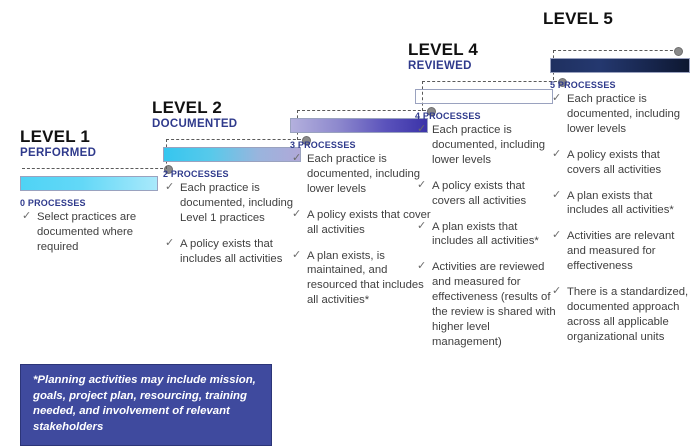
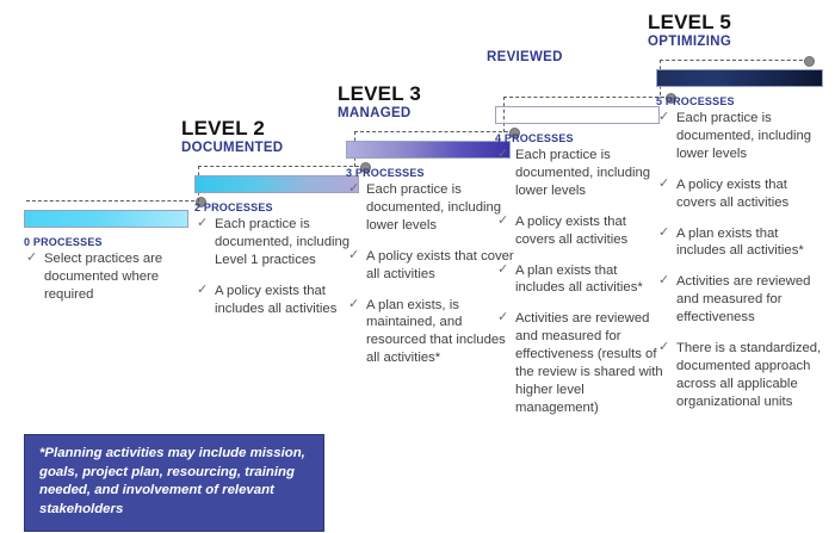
- LEVEL 1
- PERFORMED
  0 PROCESSES
  ✓
  Select practices are documented where required
  LEVEL 2
  DOCUMENTED
  2 PROCESSES
  ✓
  Each practice is documented, including Level 1 practices
  ✓
  A policy exists that includes all activities
+ LEVEL 3
+ MANAGED
  3 PROCESSES
  ✓
  Each practice is documented, including lower levels
  ✓
  A policy exists that cover all activities
  ✓
  A plan exists, is maintained, and resourced that includes all activities*
- LEVEL 4
  REVIEWED
  4 PROCESSES
  ✓
  Each practice is documented, including lower levels
  ✓
  A policy exists that covers all activities
  ✓
  A plan exists that includes all activities*
  ✓
  Activities are reviewed and measured for effectiveness (results of the review is shared with higher level management)
  LEVEL 5
+ OPTIMIZING
  5 PROCESSES
  ✓
  Each practice is documented, including lower levels
  ✓
  A policy exists that covers all activities
  ✓
  A plan exists that includes all activities*
  ✓
- Activities are relevant and measured for effectiveness
+ Activities are reviewed and measured for effectiveness
  ✓
  There is a standardized, documented approach across all applicable organizational units
  *Planning activities may include mission, goals, project plan, resourcing, training needed, and involvement of relevant stakeholders
